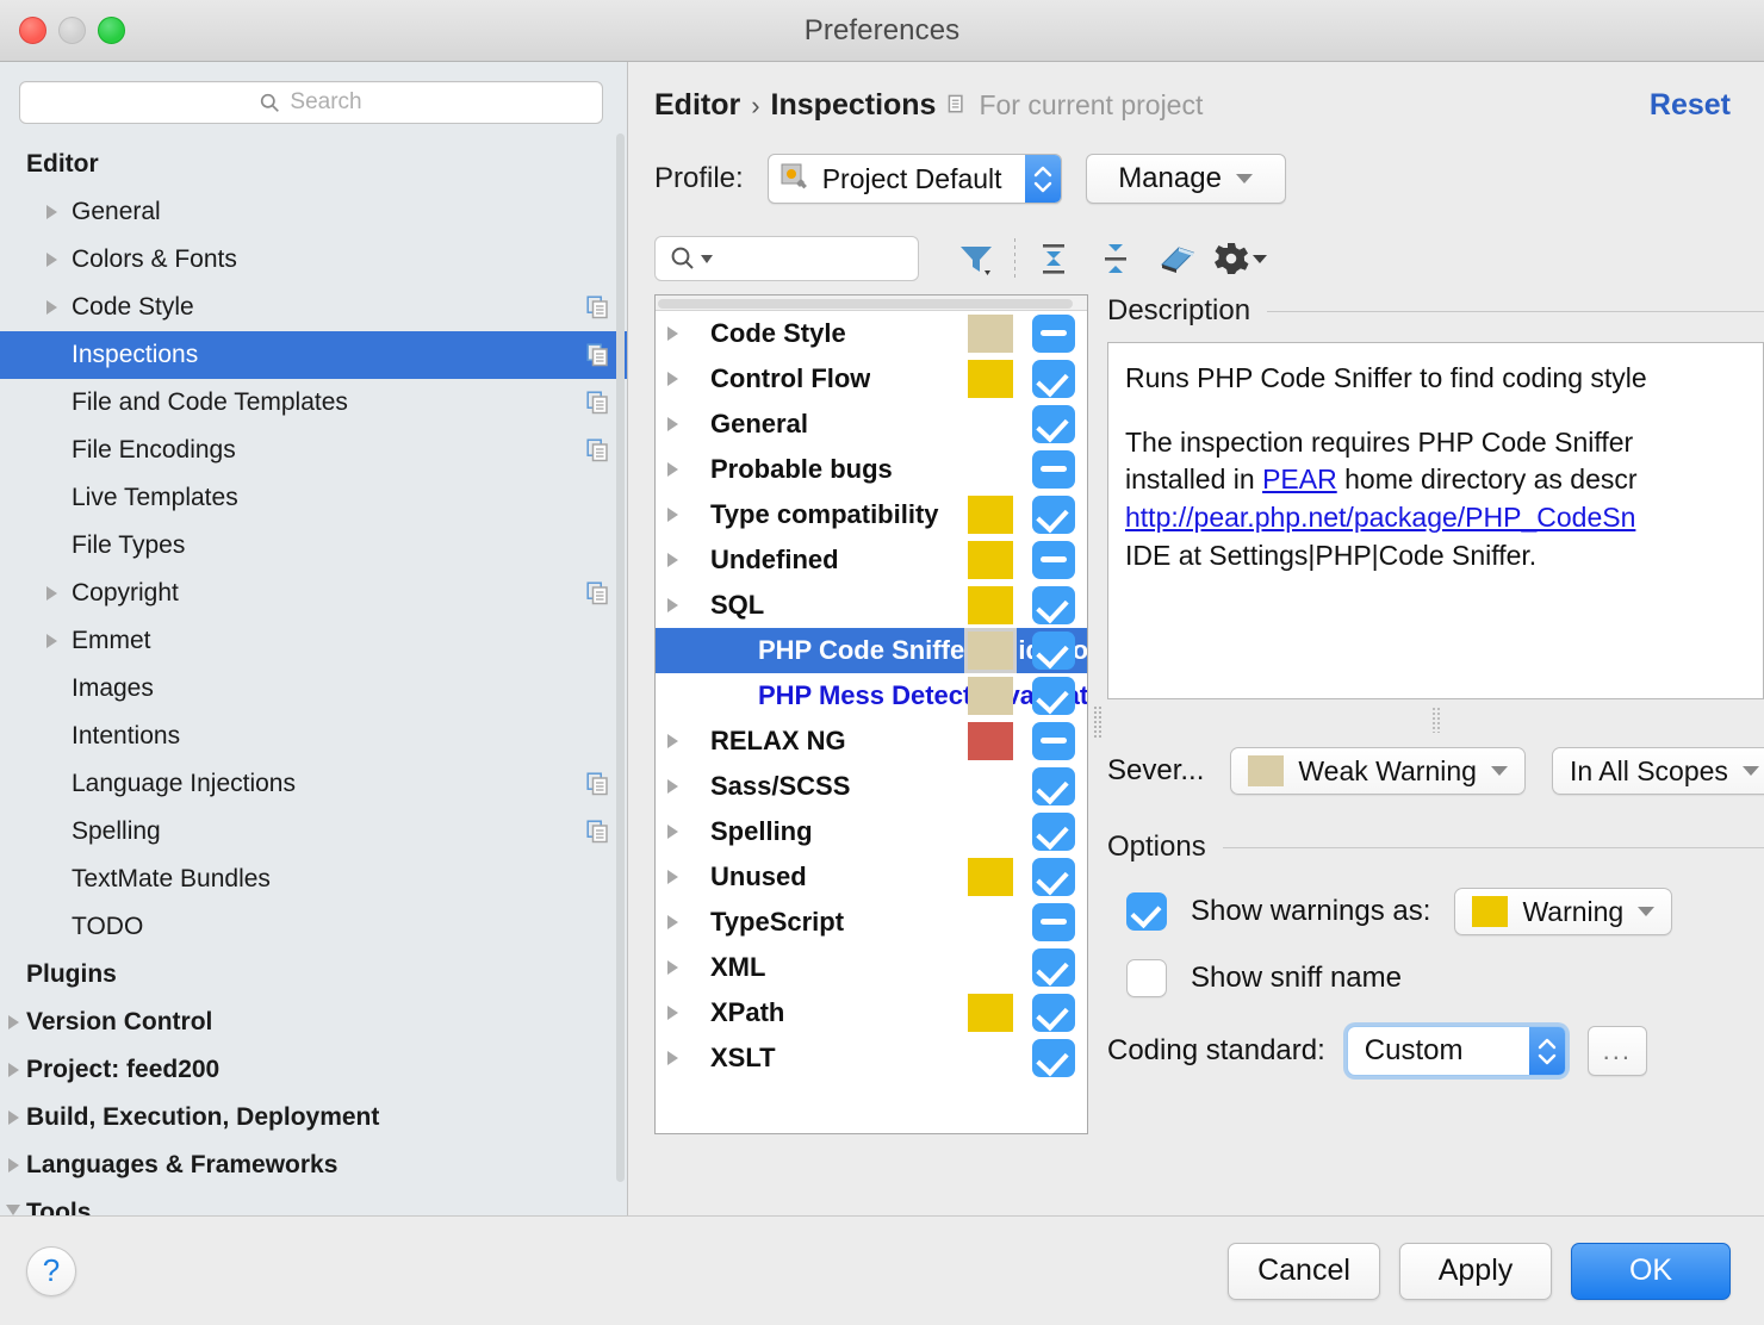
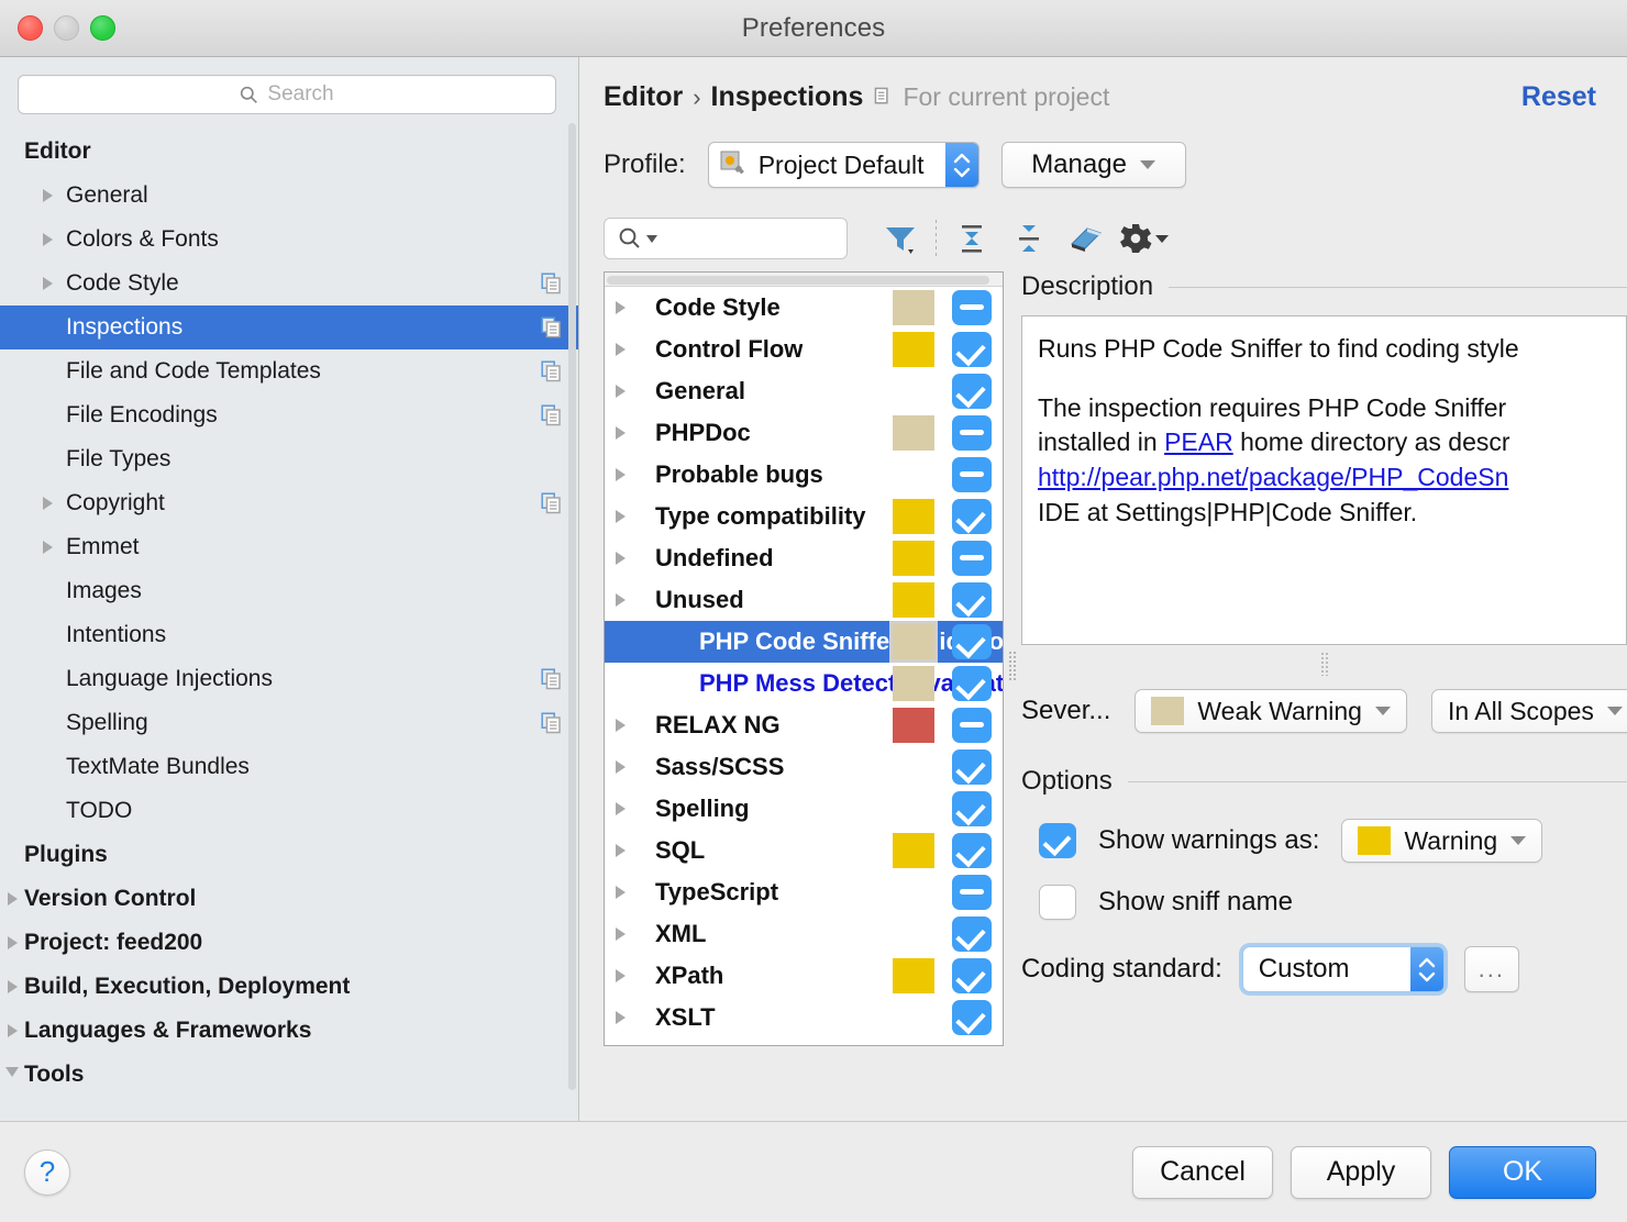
  Preferences
  Search
  Editor
  General
  Colors & Fonts
  Code Style
  Inspections
  File and Code Templates
  File Encodings
- Live Templates
  File Types
  Copyright
  Emmet
  Images
  Intentions
  Language Injections
  Spelling
  TextMate Bundles
  TODO
  Plugins
  Version Control
  Project: feed200
  Build, Execution, Deployment
  Languages & Frameworks
  Tools
  Editor
  ›
  Inspections
  For current project
  Reset
  Profile:
  Project Default
  Manage
  Code Style
  Control Flow
  General
+ PHPDoc
  Probable bugs
  Type compatibility
  Undefined
- SQL
+ Unused
  RELAX NG
  Sass/SCSS
  Spelling
- Unused
+ SQL
  TypeScript
  XML
  XPath
  XSLT
  Description
  Runs PHP Code Sniffer to find coding style
  The inspection requires PHP Code Sniffer
  installed in PEAR home directory as descr
  http://pear.php.net/package/PHP_CodeSn
  IDE at Settings|PHP|Code Sniffer.
  Sever...
  Weak Warning
  In All Scopes
  Options
  Show warnings as:
  Warning
  Show sniff name
  Coding standard:
  Custom
  ...
  ?
  Cancel
  Apply
  OK
